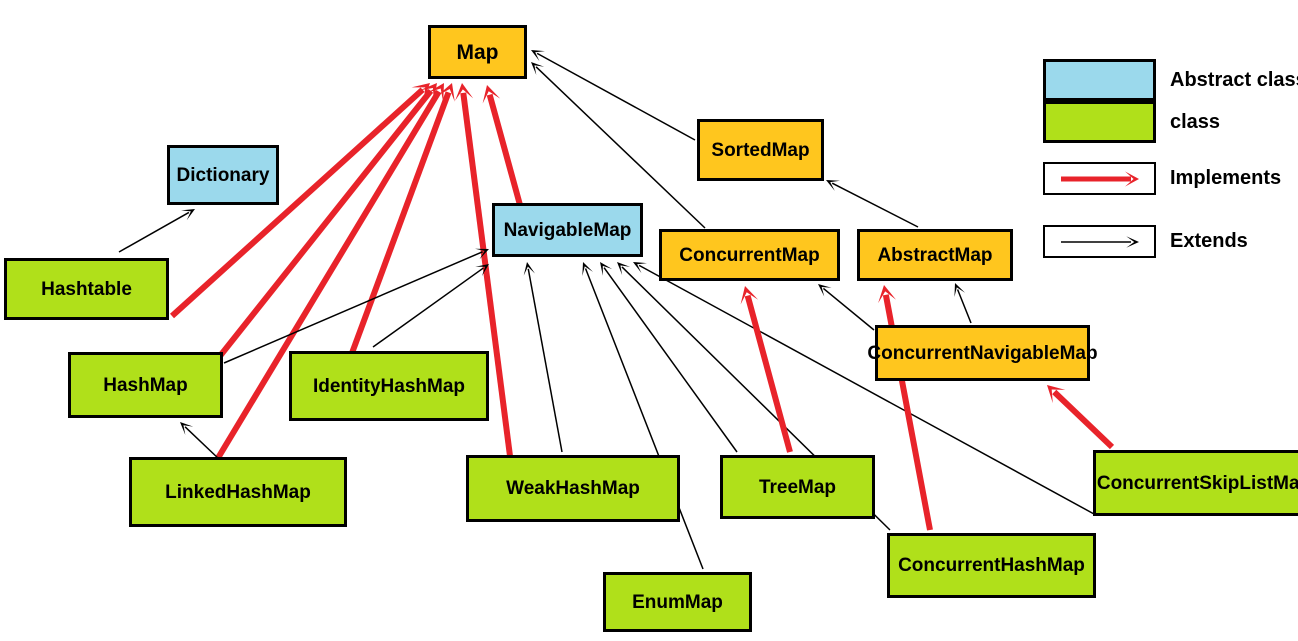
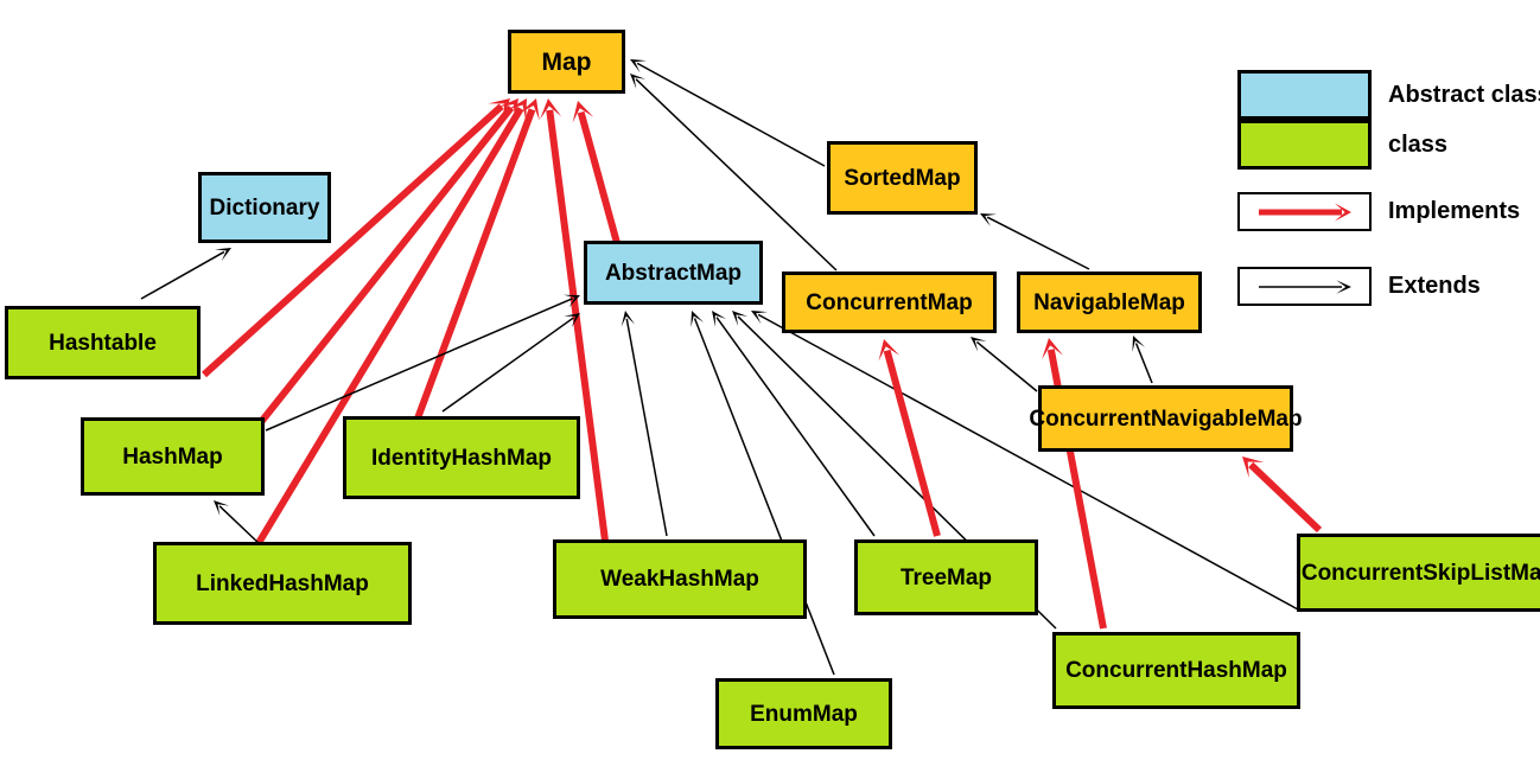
  Map
  Dictionary
- NavigableMap
+ AbstractMap
  SortedMap
  ConcurrentMap
- AbstractMap
+ NavigableMap
  ConcurrentNavigableMap
  Hashtable
  HashMap
  IdentityHashMap
  LinkedHashMap
  WeakHashMap
  TreeMap
  EnumMap
  ConcurrentHashMap
  ConcurrentSkipListMa
  Abstract clas
  class
  Implements
  Extends
